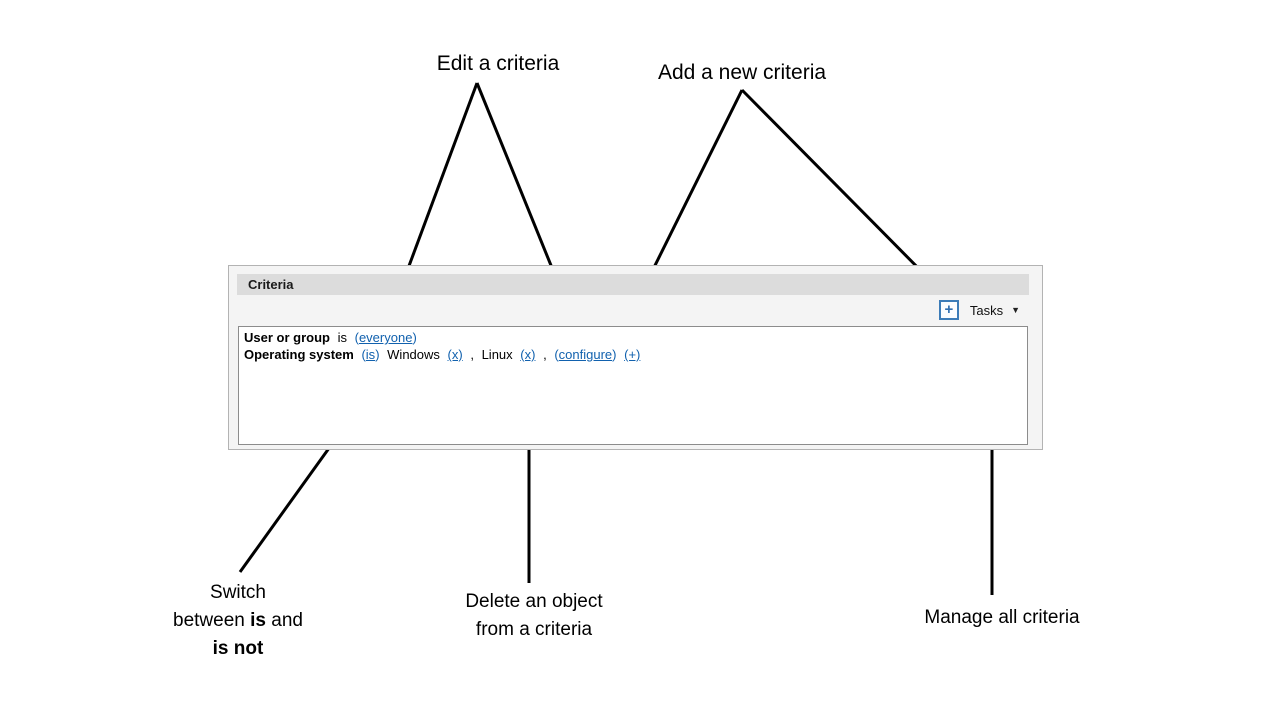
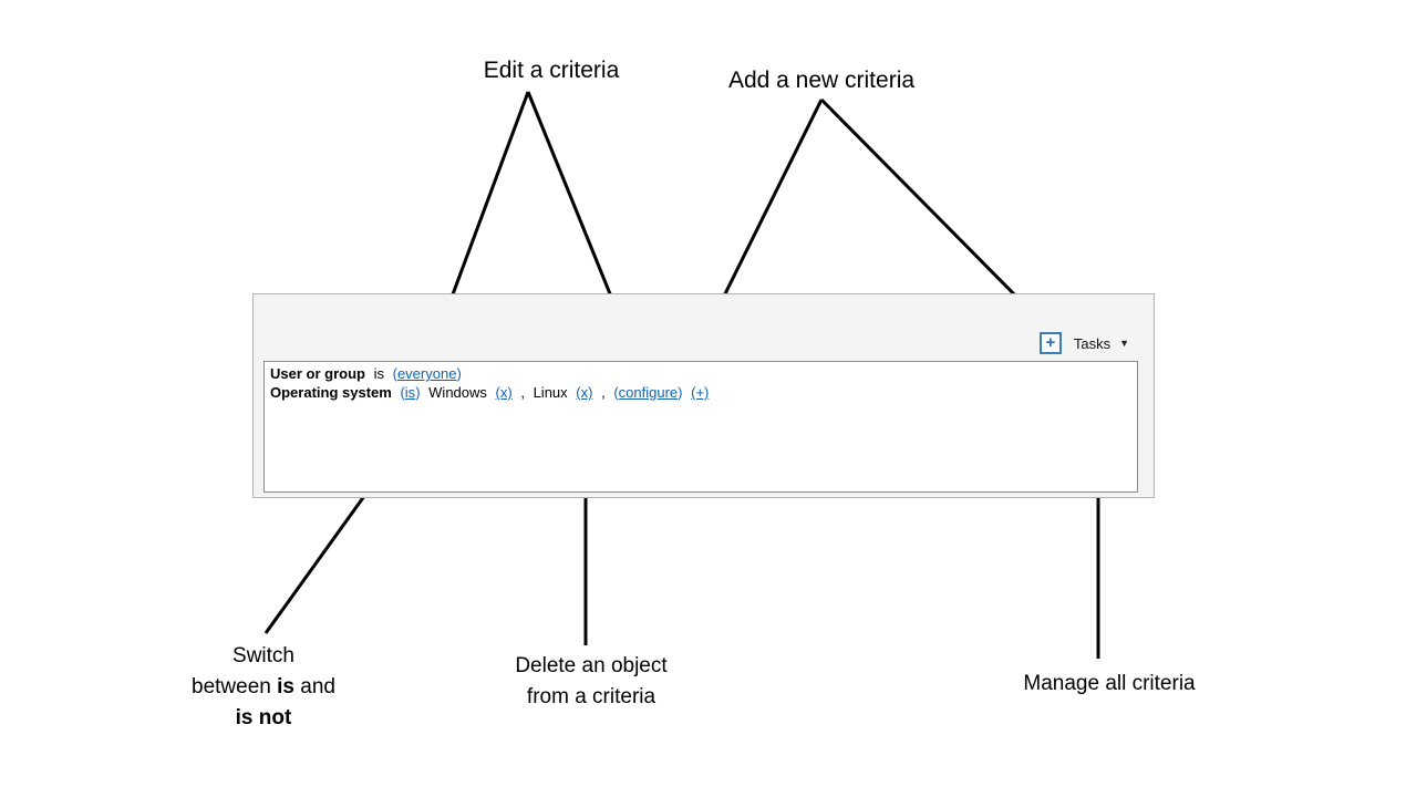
  Edit a criteria
  Add a new criteria
  Switch
  between is and
  is not
  Delete an object
  from a criteria
  Manage all criteria
- Criteria
  +
  Tasks
  ▼
  User or group is (everyone)
  Operating system (is) Windows (x) , Linux (x) , (configure) (+)
